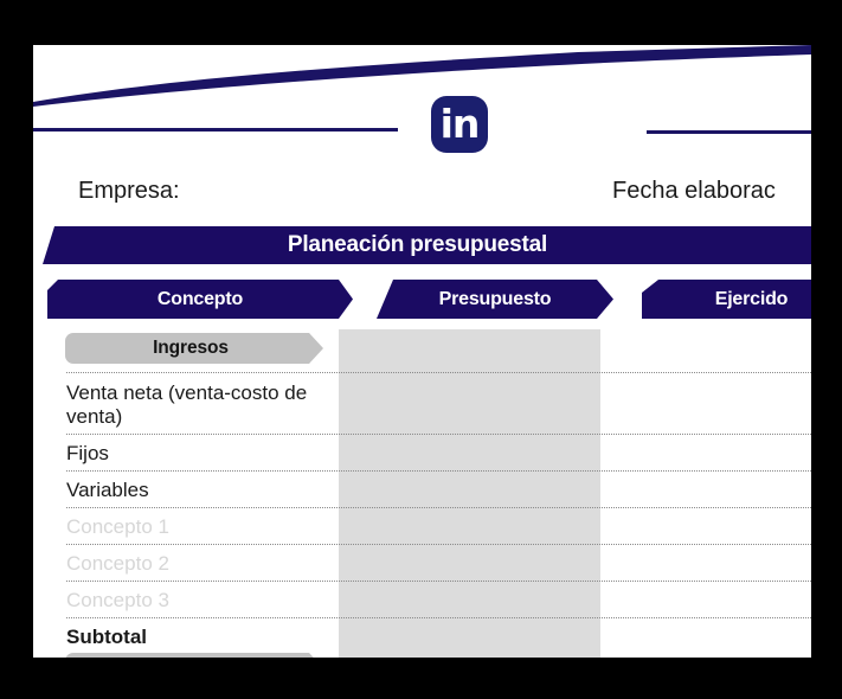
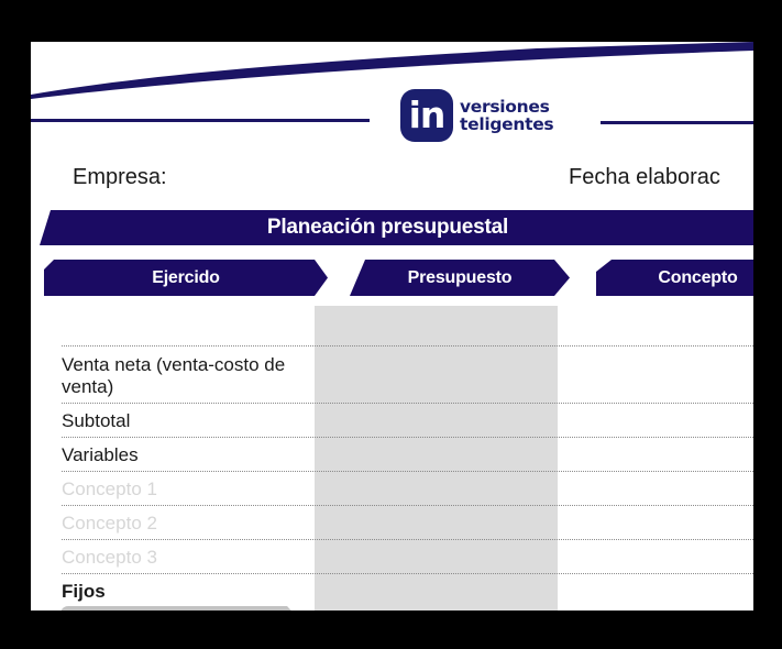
  in
+ versiones
+ teligentes
  Empresa:
  Fecha elaborac
  Planeación presupuestal
- Concepto
+ Ejercido
  Presupuesto
- Ejercido
+ Concepto
- Ingresos
  Venta neta (venta-costo de venta)
- Fijos
+ Subtotal
  Variables
  Concepto 1
  Concepto 2
  Concepto 3
- Subtotal
+ Fijos
